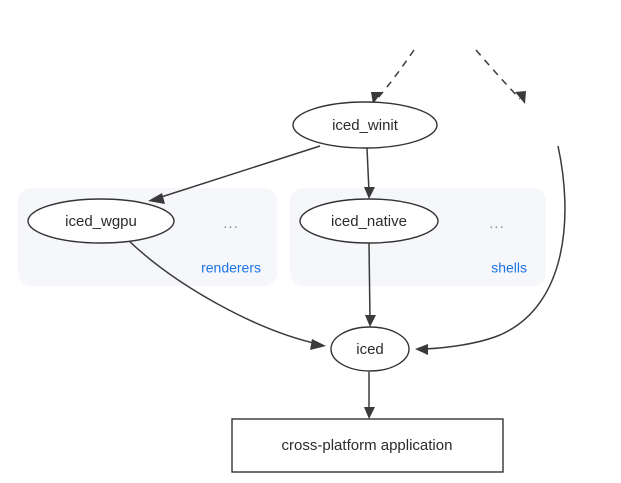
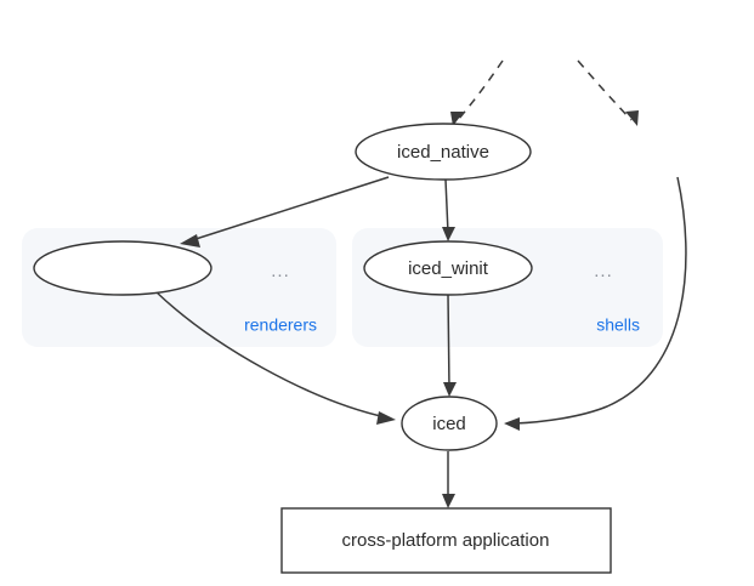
- iced_winit
+ iced_native
- iced_wgpu
- iced_native
+ iced_winit
  iced
  cross-platform application
  ...
  renderers
  ...
  shells
